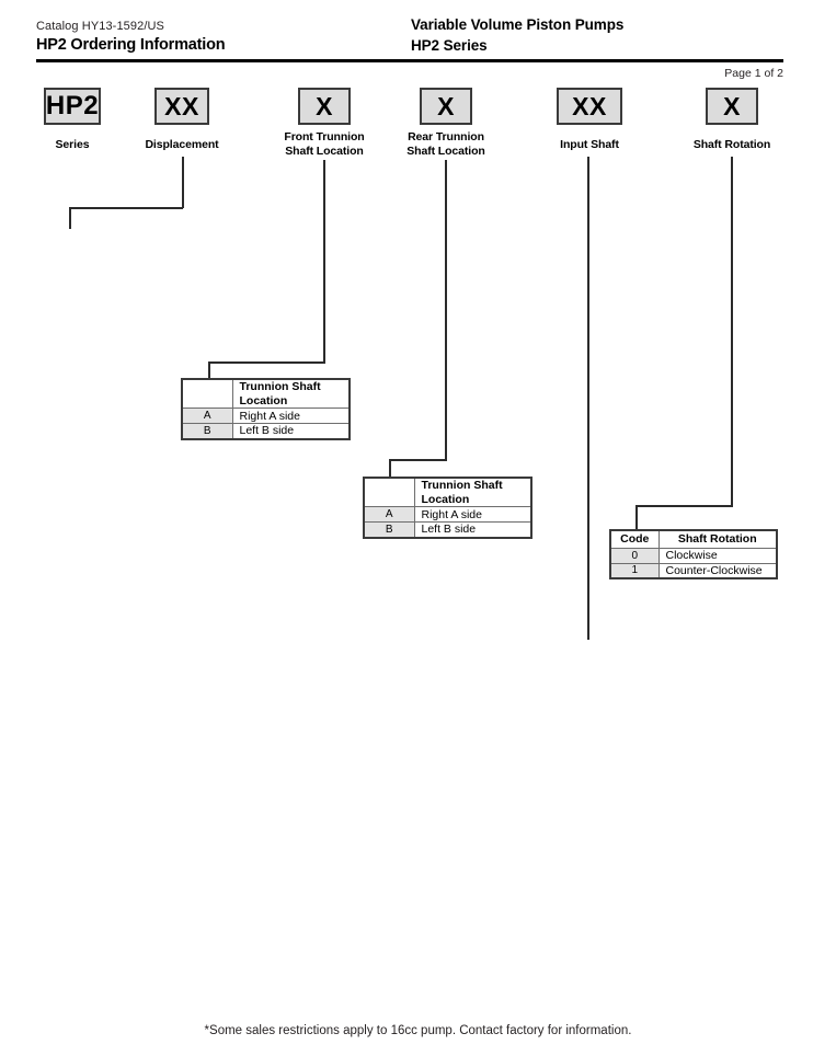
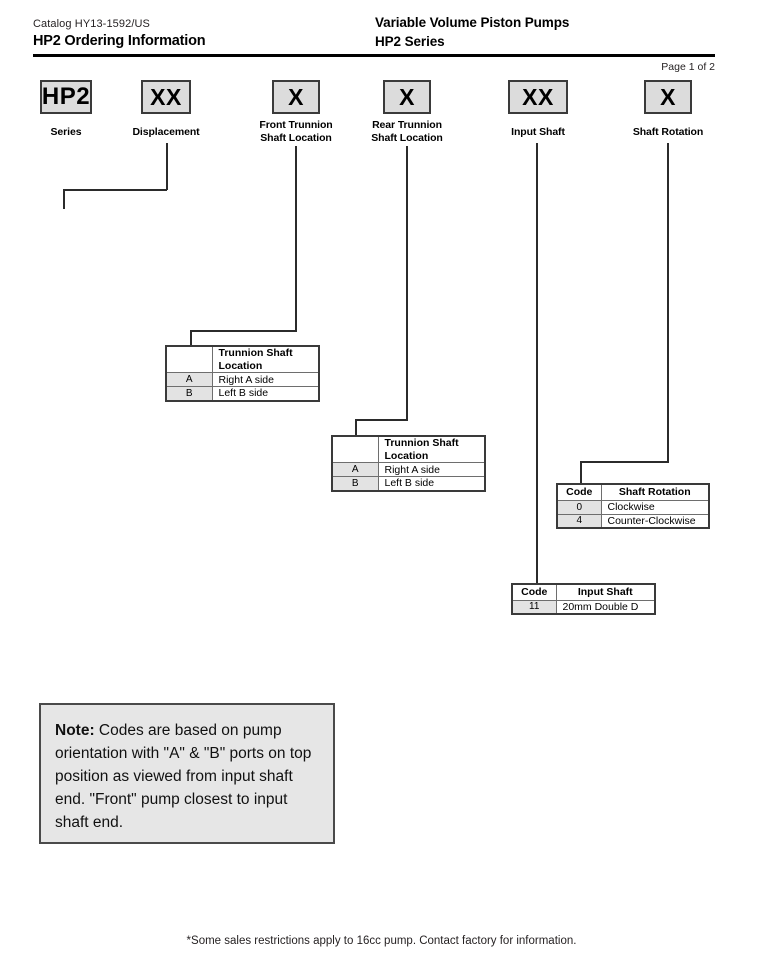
  Catalog HY13-1592/US
  HP2 Ordering Information
  Variable Volume Piston Pumps
  HP2 Series
  Page 1 of 2
  HP2
  Series
  XX
  Displacement
  X
  Front Trunnion
  Shaft Location
  X
  Rear Trunnion
  Shaft Location
  XX
  Input Shaft
  X
  Shaft Rotation
  	Trunnion Shaft Location
  A	Right A side
  B	Left B side
  	Trunnion Shaft Location
  A	Right A side
  B	Left B side
  Code	Shaft Rotation
  0	Clockwise
- 1	Counter-Clockwise
+ 4	Counter-Clockwise
+ Code	Input Shaft
+ 11	20mm Double D
+ Note: Codes are based on pump orientation with "A" & "B" ports on top position as viewed from input shaft end. "Front" pump closest to input shaft end.
  *Some sales restrictions apply to 16cc pump. Contact factory for information.
